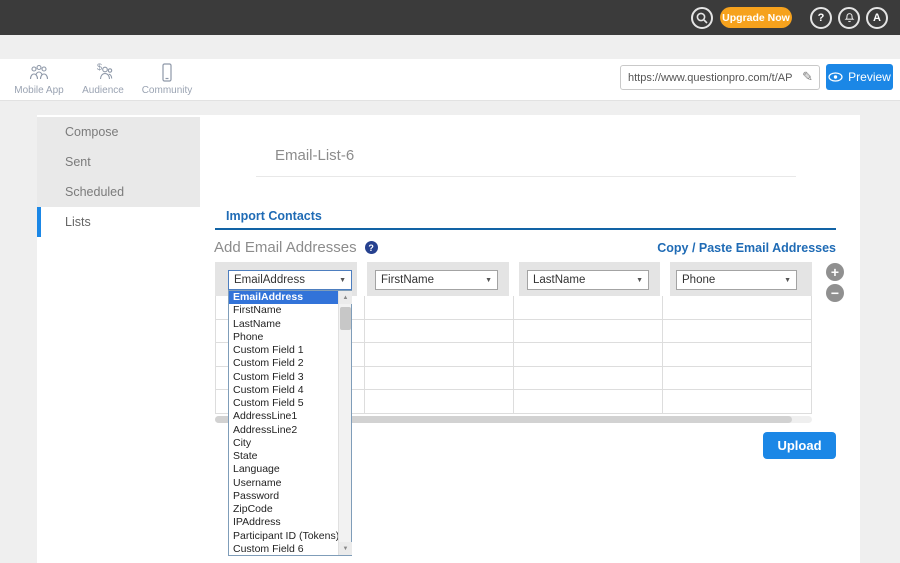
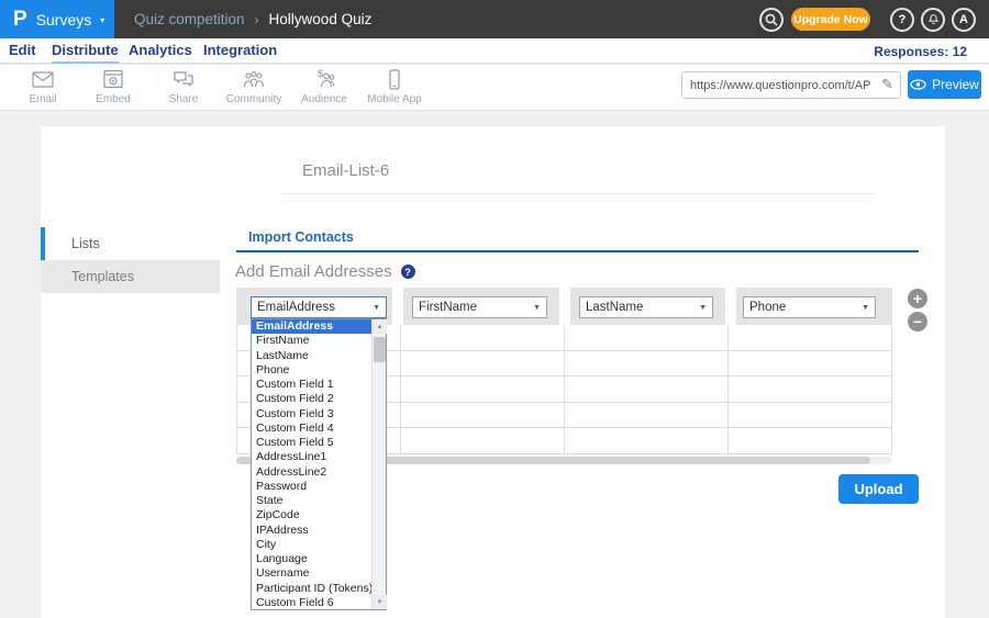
+ P
+ Surveys
+ ▾
+ Quiz competition
+ ›
+ Hollywood Quiz
  Upgrade Now
  ?
  A
+ Edit
+ Distribute
+ Analytics
+ Integration
+ Responses: 12
+ Email
+ Embed
+ Share
- Mobile App
+ Community
  $
  Audience
- Community
+ Mobile App
  https://www.questionpro.com/t/AP
  ✎
  Preview
- Compose
- Sent
- Scheduled
  Lists
+ Templates
  Email-List-6
  Import Contacts
  Add Email Addresses
  ?
- Copy / Paste Email Addresses
  EmailAddress
  FirstName
  LastName
  Phone
  +
  −
  Upload
  EmailAddress
  FirstName
  LastName
  Phone
  Custom Field 1
  Custom Field 2
  Custom Field 3
  Custom Field 4
  Custom Field 5
  AddressLine1
  AddressLine2
- City
+ Password
  State
- Language
+ ZipCode
- Username
+ IPAddress
- Password
+ City
- ZipCode
+ Language
- IPAddress
+ Username
  Participant ID (Tokens
  Custom Field 6
